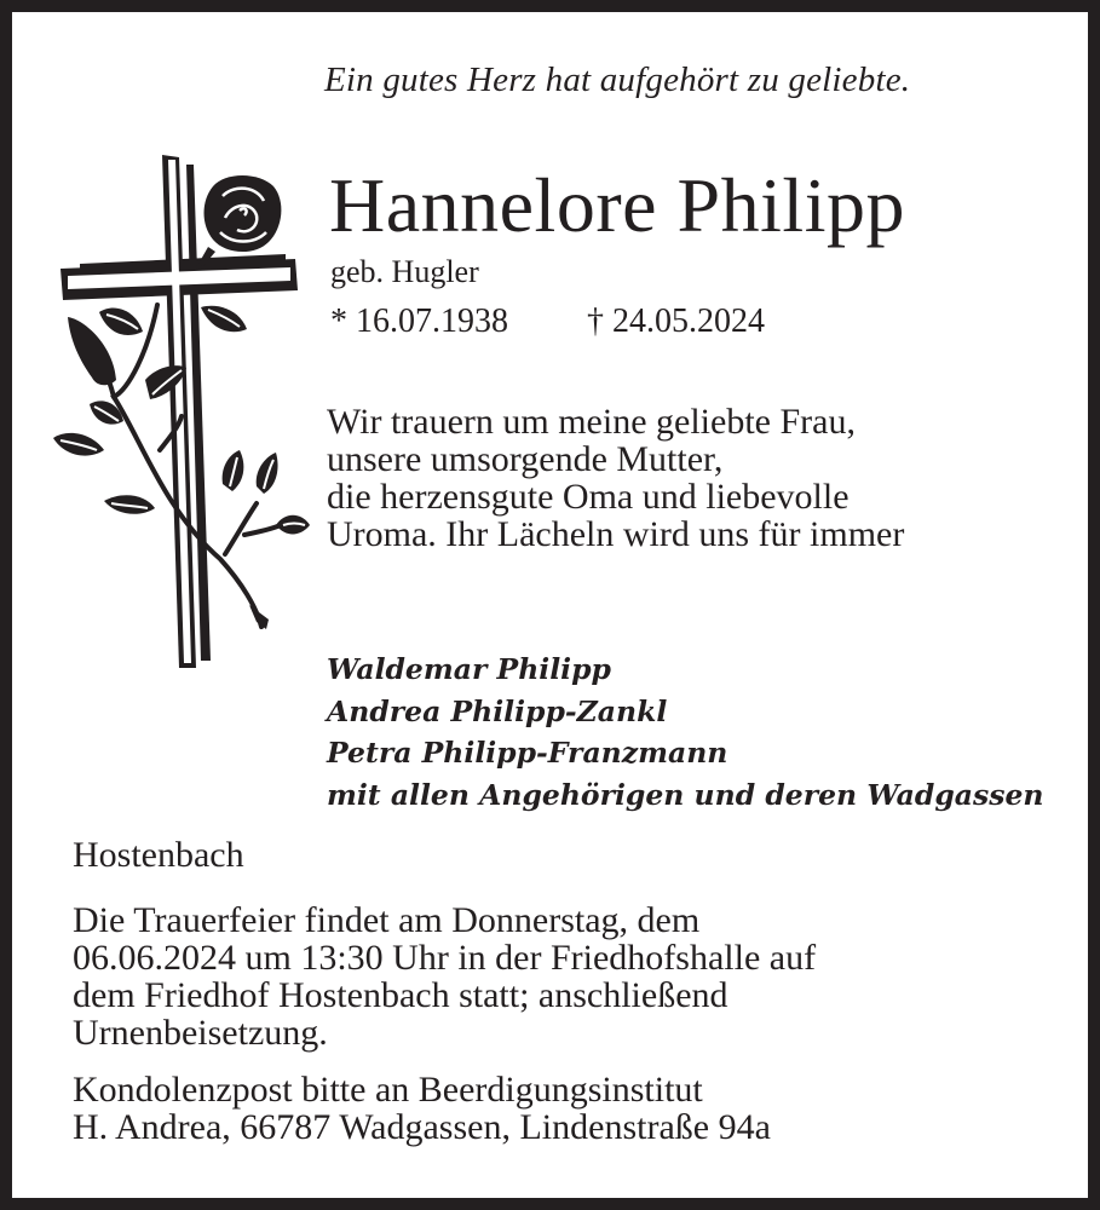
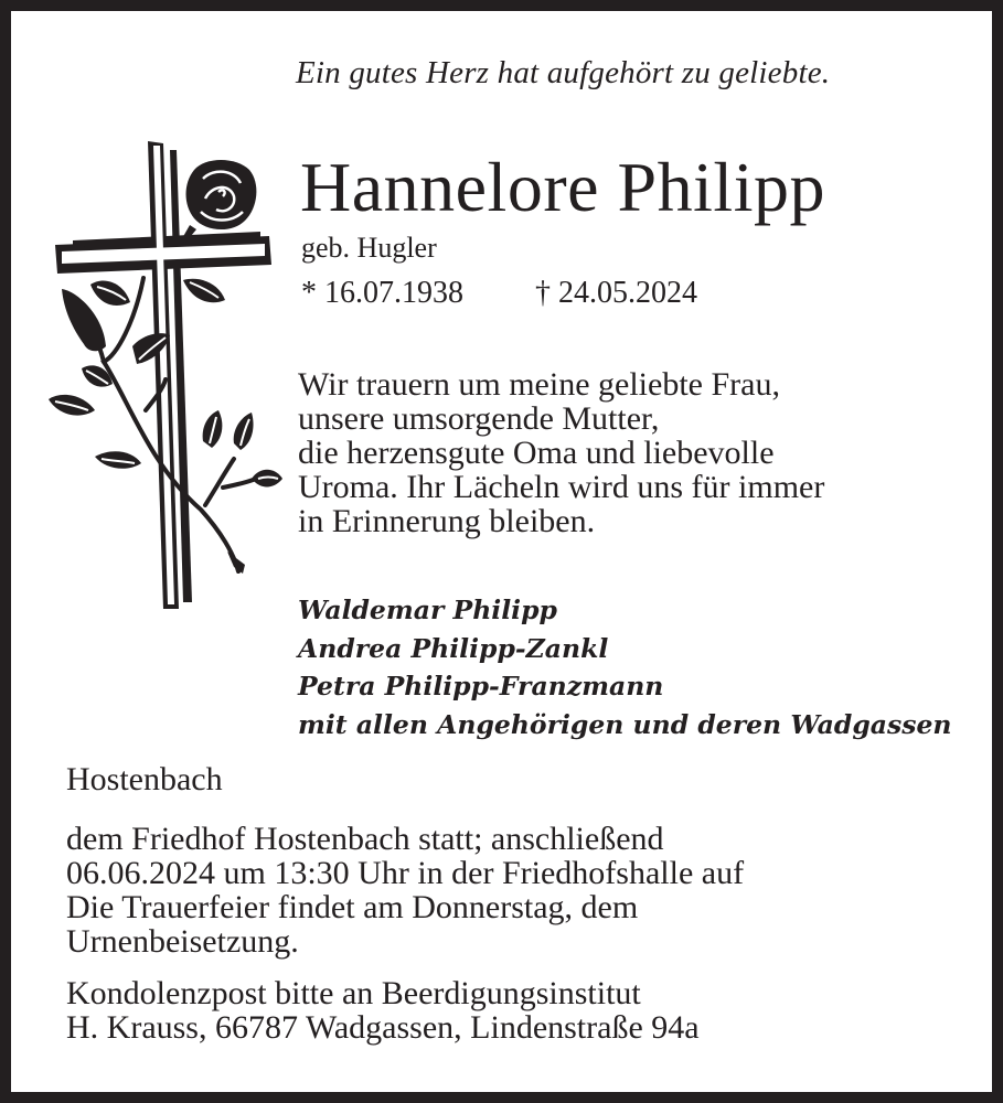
  Ein gutes Herz hat aufgehört zu geliebte.
  Hannelore Philipp
  geb. Hugler
  * 16.07.1938 † 24.05.2024
  Wir trauern um meine geliebte Frau,
  unsere umsorgende Mutter,
  die herzensgute Oma und liebevolle
  Uroma. Ihr Lächeln wird uns für immer
+ in Erinnerung bleiben.
  Waldemar Philipp
  Andrea Philipp-Zankl
  Petra Philipp-Franzmann
  mit allen Angehörigen und deren Wadgassen
  Hostenbach
- Die Trauerfeier findet am Donnerstag, dem
+ dem Friedhof Hostenbach statt; anschließend
  06.06.2024 um 13:30 Uhr in der Friedhofshalle auf
- dem Friedhof Hostenbach statt; anschließend
+ Die Trauerfeier findet am Donnerstag, dem
  Urnenbeisetzung.
  Kondolenzpost bitte an Beerdigungsinstitut
- H. Andrea, 66787 Wadgassen, Lindenstraße 94a
+ H. Krauss, 66787 Wadgassen, Lindenstraße 94a
